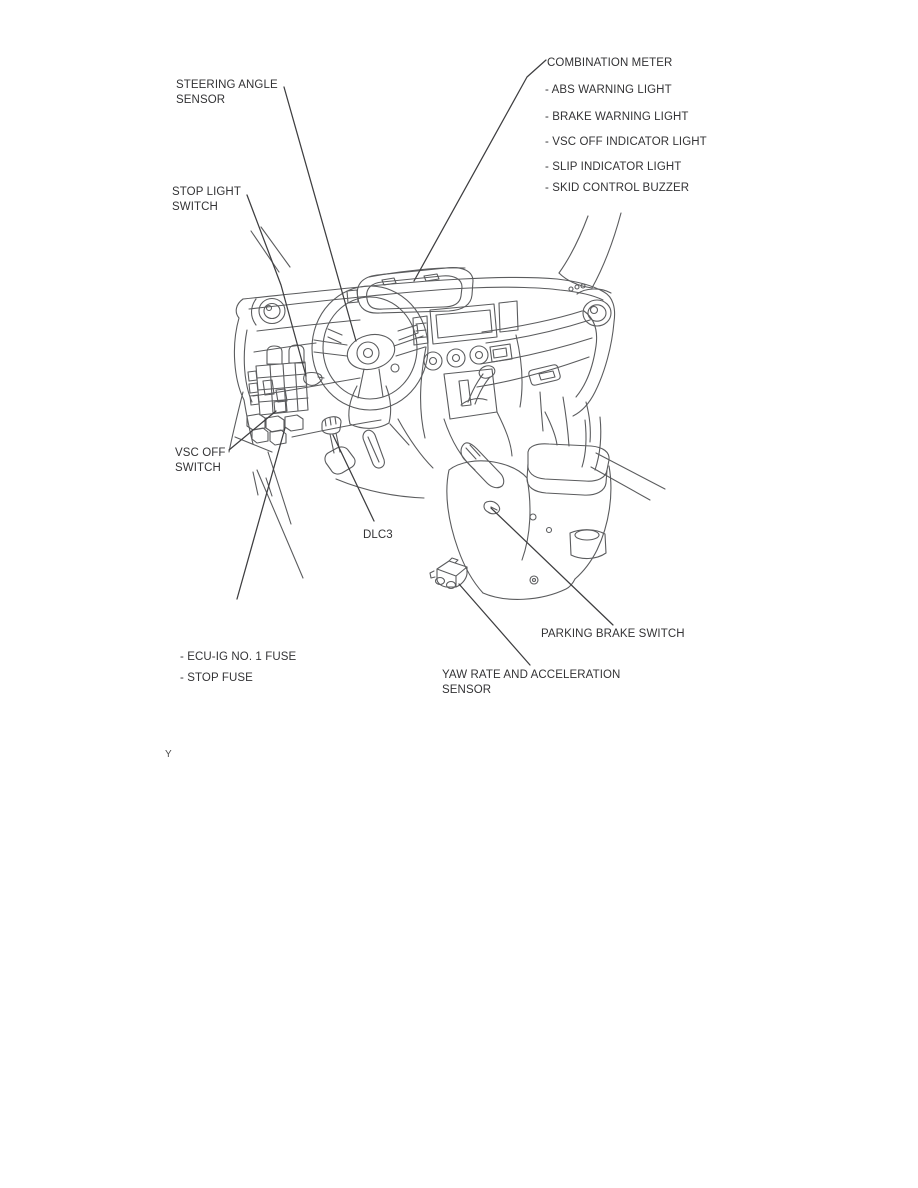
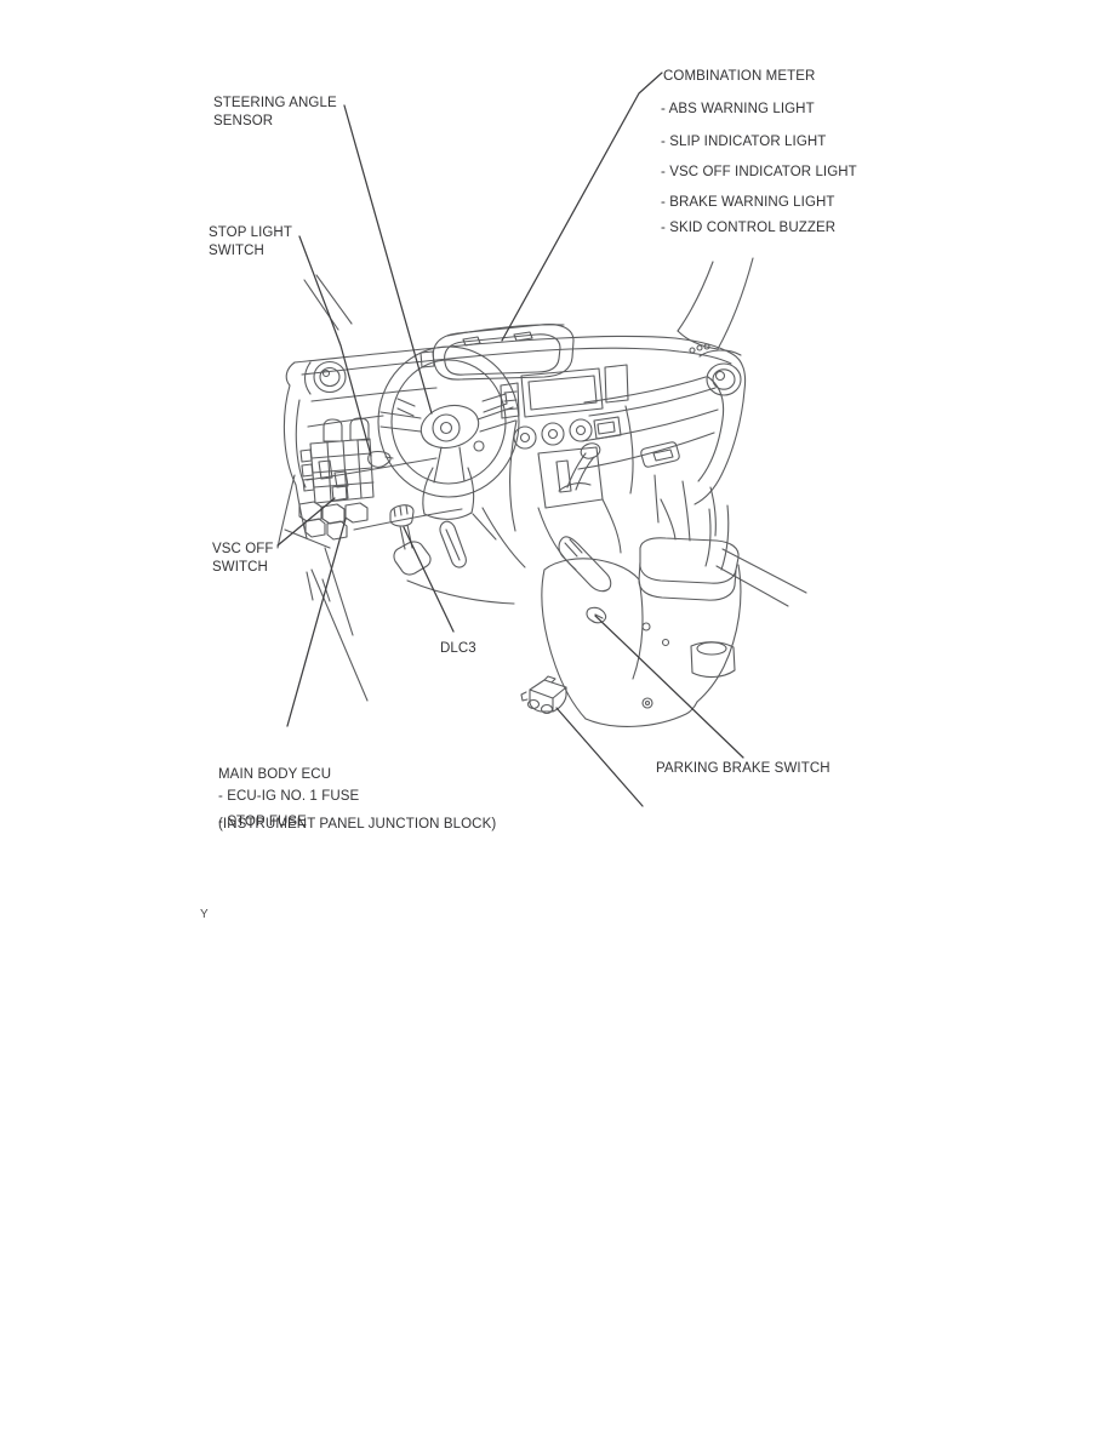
  STEERING ANGLE SENSOR
  STOP LIGHT SWITCH
  COMBINATION METER
  - ABS WARNING LIGHT
- - BRAKE WARNING LIGHT
+ - SLIP INDICATOR LIGHT
  - VSC OFF INDICATOR LIGHT
- - SLIP INDICATOR LIGHT
+ - BRAKE WARNING LIGHT
  - SKID CONTROL BUZZER
  VSC OFF SWITCH
  DLC3
+ MAIN BODY ECU
+ (INSTRUMENT PANEL JUNCTION BLOCK)
  - ECU-IG NO. 1 FUSE
  - STOP FUSE
  PARKING BRAKE SWITCH
- YAW RATE AND ACCELERATION SENSOR
  Y
